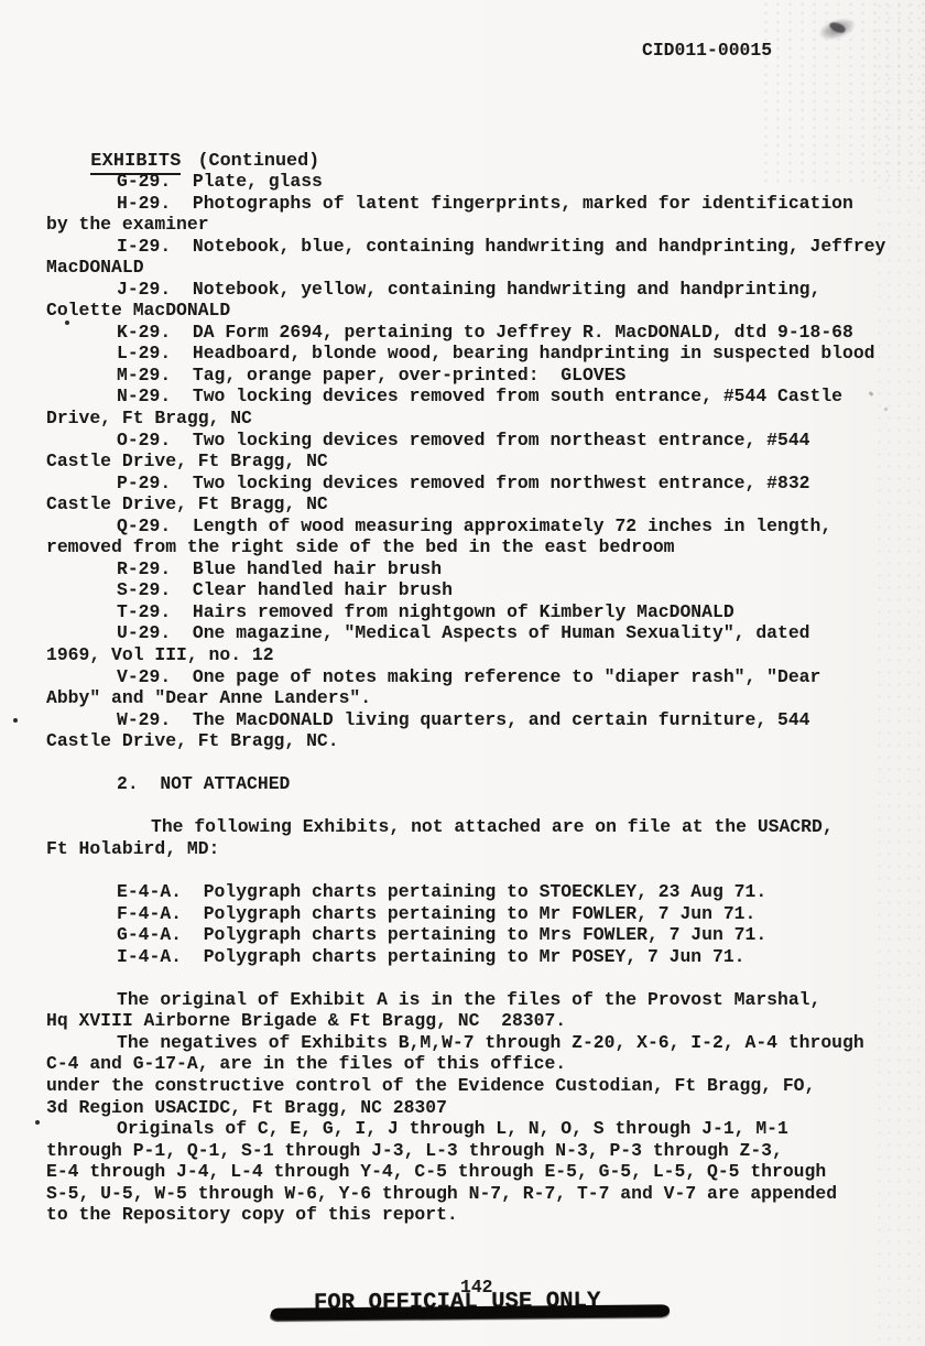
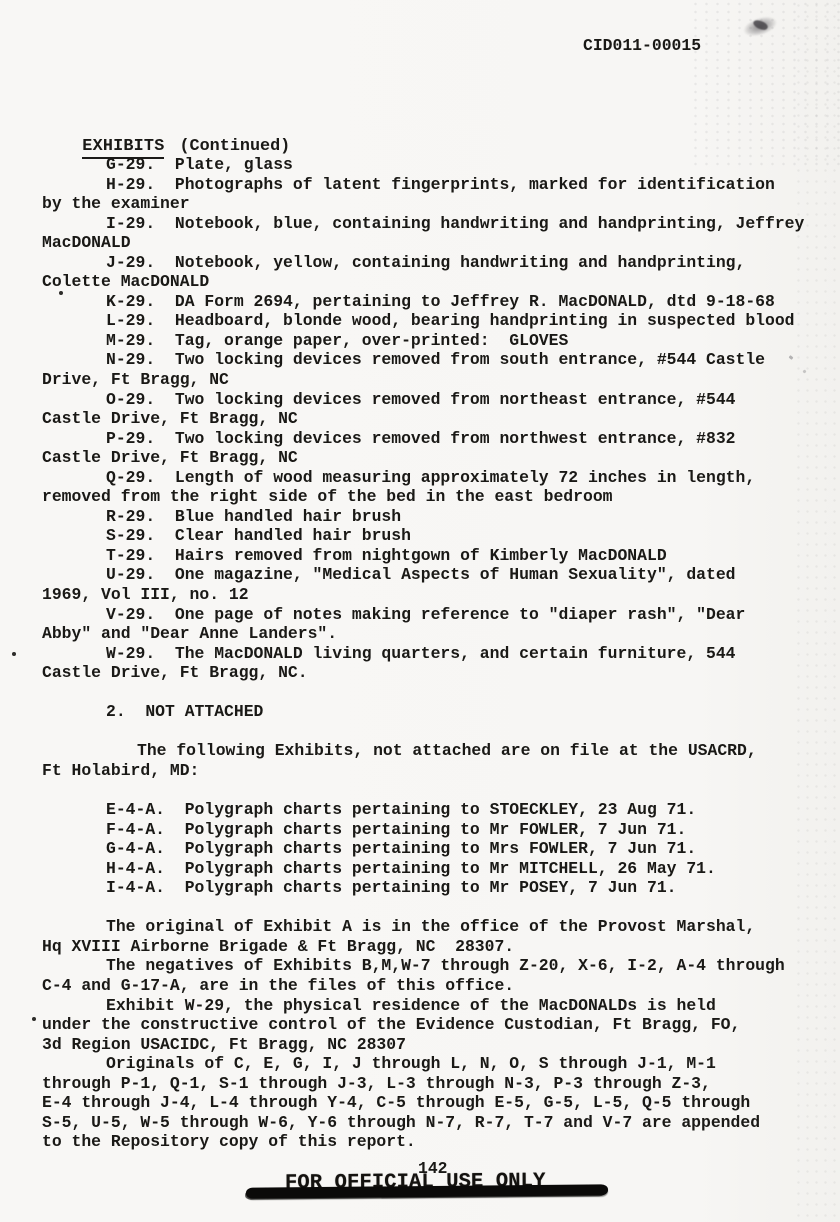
  CID011-00015
  EXHIBITS (Continued)
  G-29. Plate, glass
  H-29. Photographs of latent fingerprints, marked for identification
  by the examiner
  I-29. Notebook, blue, containing handwriting and handprinting, Jeffrey
  MacDONALD
  J-29. Notebook, yellow, containing handwriting and handprinting,
  Colette MacDONALD
  K-29. DA Form 2694, pertaining to Jeffrey R. MacDONALD, dtd 9-18-68
  L-29. Headboard, blonde wood, bearing handprinting in suspected blood
  M-29. Tag, orange paper, over-printed: GLOVES
  N-29. Two locking devices removed from south entrance, #544 Castle
  Drive, Ft Bragg, NC
  O-29. Two locking devices removed from northeast entrance, #544
  Castle Drive, Ft Bragg, NC
  P-29. Two locking devices removed from northwest entrance, #832
  Castle Drive, Ft Bragg, NC
  Q-29. Length of wood measuring approximately 72 inches in length,
  removed from the right side of the bed in the east bedroom
  R-29. Blue handled hair brush
  S-29. Clear handled hair brush
  T-29. Hairs removed from nightgown of Kimberly MacDONALD
  U-29. One magazine, "Medical Aspects of Human Sexuality", dated
  1969, Vol III, no. 12
  V-29. One page of notes making reference to "diaper rash", "Dear
  Abby" and "Dear Anne Landers".
  W-29. The MacDONALD living quarters, and certain furniture, 544
  Castle Drive, Ft Bragg, NC.
  2. NOT ATTACHED
  The following Exhibits, not attached are on file at the USACRD,
  Ft Holabird, MD:
  E-4-A. Polygraph charts pertaining to STOECKLEY, 23 Aug 71.
  F-4-A. Polygraph charts pertaining to Mr FOWLER, 7 Jun 71.
  G-4-A. Polygraph charts pertaining to Mrs FOWLER, 7 Jun 71.
+ H-4-A. Polygraph charts pertaining to Mr MITCHELL, 26 May 71.
  I-4-A. Polygraph charts pertaining to Mr POSEY, 7 Jun 71.
- The original of Exhibit A is in the files of the Provost Marshal,
+ The original of Exhibit A is in the office of the Provost Marshal,
  Hq XVIII Airborne Brigade & Ft Bragg, NC 28307.
  The negatives of Exhibits B,M,W-7 through Z-20, X-6, I-2, A-4 through
  C-4 and G-17-A, are in the files of this office.
+ Exhibit W-29, the physical residence of the MacDONALDs is held
  under the constructive control of the Evidence Custodian, Ft Bragg, FO,
  3d Region USACIDC, Ft Bragg, NC 28307
  Originals of C, E, G, I, J through L, N, O, S through J-1, M-1
  through P-1, Q-1, S-1 through J-3, L-3 through N-3, P-3 through Z-3,
  E-4 through J-4, L-4 through Y-4, C-5 through E-5, G-5, L-5, Q-5 through
  S-5, U-5, W-5 through W-6, Y-6 through N-7, R-7, T-7 and V-7 are appended
  to the Repository copy of this report.
  142
  FOR OFFICIAL USE ONLY
